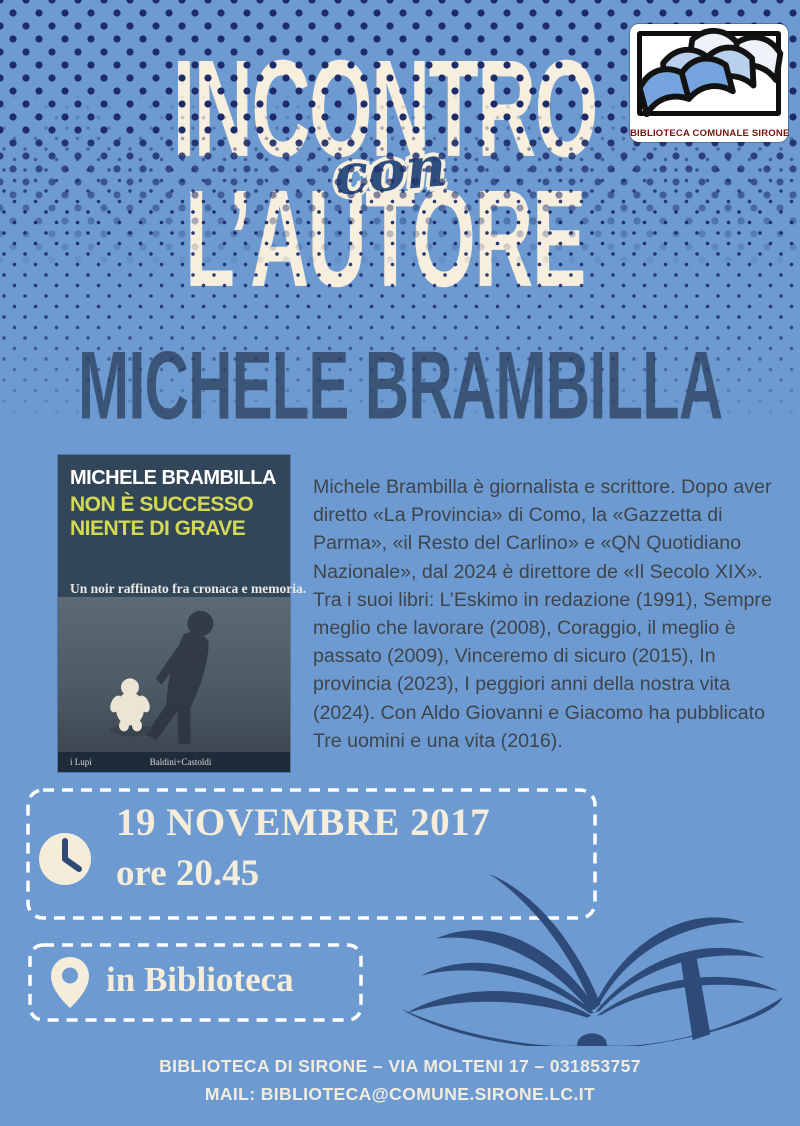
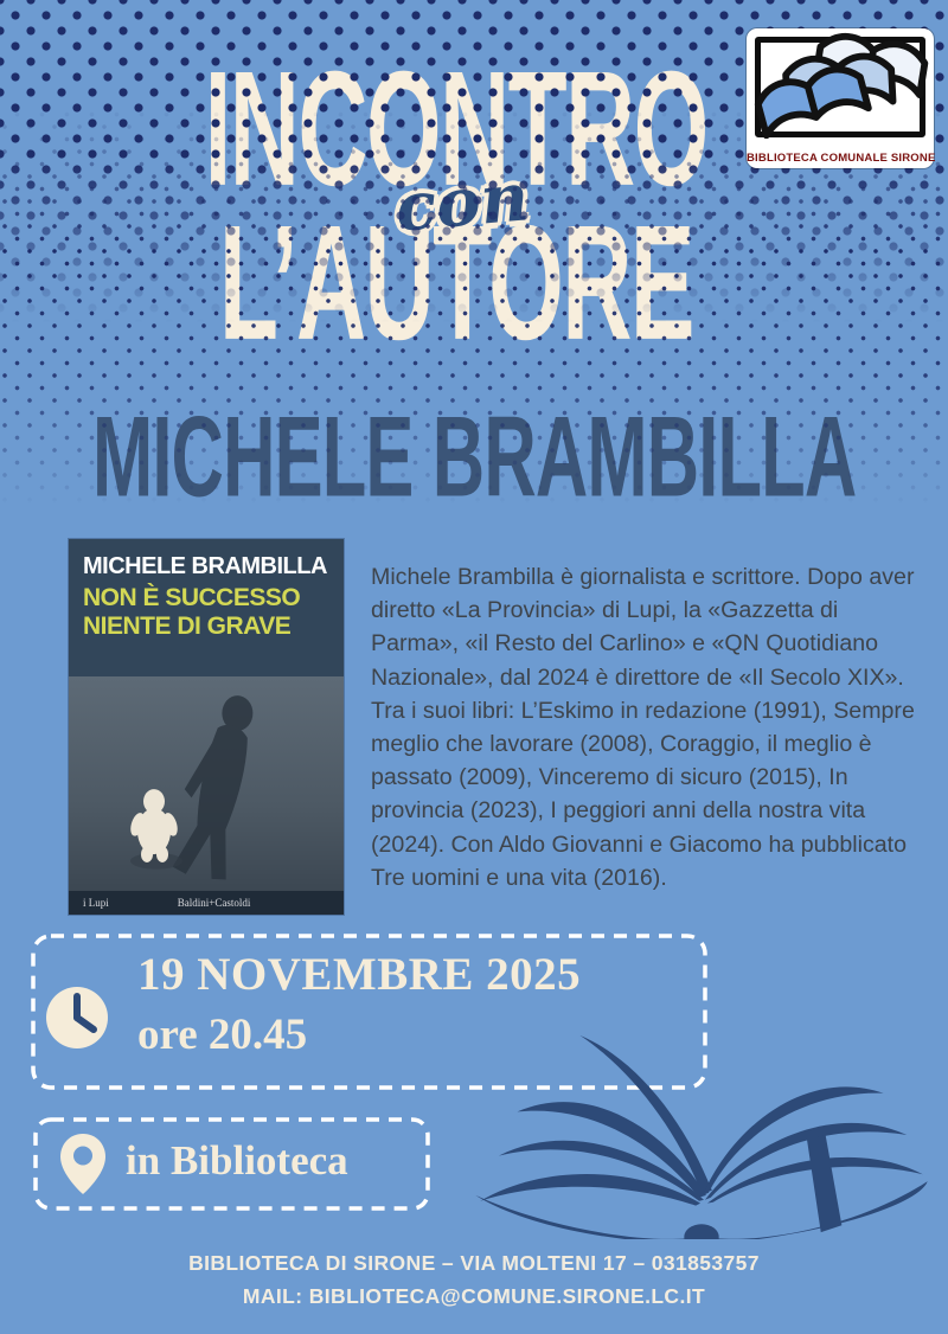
  BIBLIOTECA COMUNALE SIRONE
  MICHELE BRAMBILLA
  NON È SUCCESSO
  NIENTE DI GRAVE
- Un noir raffinato fra cronaca e memoria.
  i Lupi
  Baldini+Castoldi
- Michele Brambilla è giornalista e scrittore. Dopo aver diretto «La Provincia» di Como, la «Gazzetta di Parma», «il Resto del Carlino» e «QN Quotidiano Nazionale», dal 2024 è direttore de «Il Secolo XIX». Tra i suoi libri: L’Eskimo in redazione (1991), Sempre meglio che lavorare (2008), Coraggio, il meglio è passato (2009), Vinceremo di sicuro (2015), In provincia (2023), I peggiori anni della nostra vita (2024). Con Aldo Giovanni e Giacomo ha pubblicato Tre uomini e una vita (2016).
+ Michele Brambilla è giornalista e scrittore. Dopo aver diretto «La Provincia» di Lupi, la «Gazzetta di Parma», «il Resto del Carlino» e «QN Quotidiano Nazionale», dal 2024 è direttore de «Il Secolo XIX». Tra i suoi libri: L’Eskimo in redazione (1991), Sempre meglio che lavorare (2008), Coraggio, il meglio è passato (2009), Vinceremo di sicuro (2015), In provincia (2023), I peggiori anni della nostra vita (2024). Con Aldo Giovanni e Giacomo ha pubblicato Tre uomini e una vita (2016).
- 19 NOVEMBRE 2017
+ 19 NOVEMBRE 2025
  ore 20.45
  in Biblioteca
  BIBLIOTECA DI SIRONE – VIA MOLTENI 17 – 031853757
  MAIL: BIBLIOTECA@COMUNE.SIRONE.LC.IT
